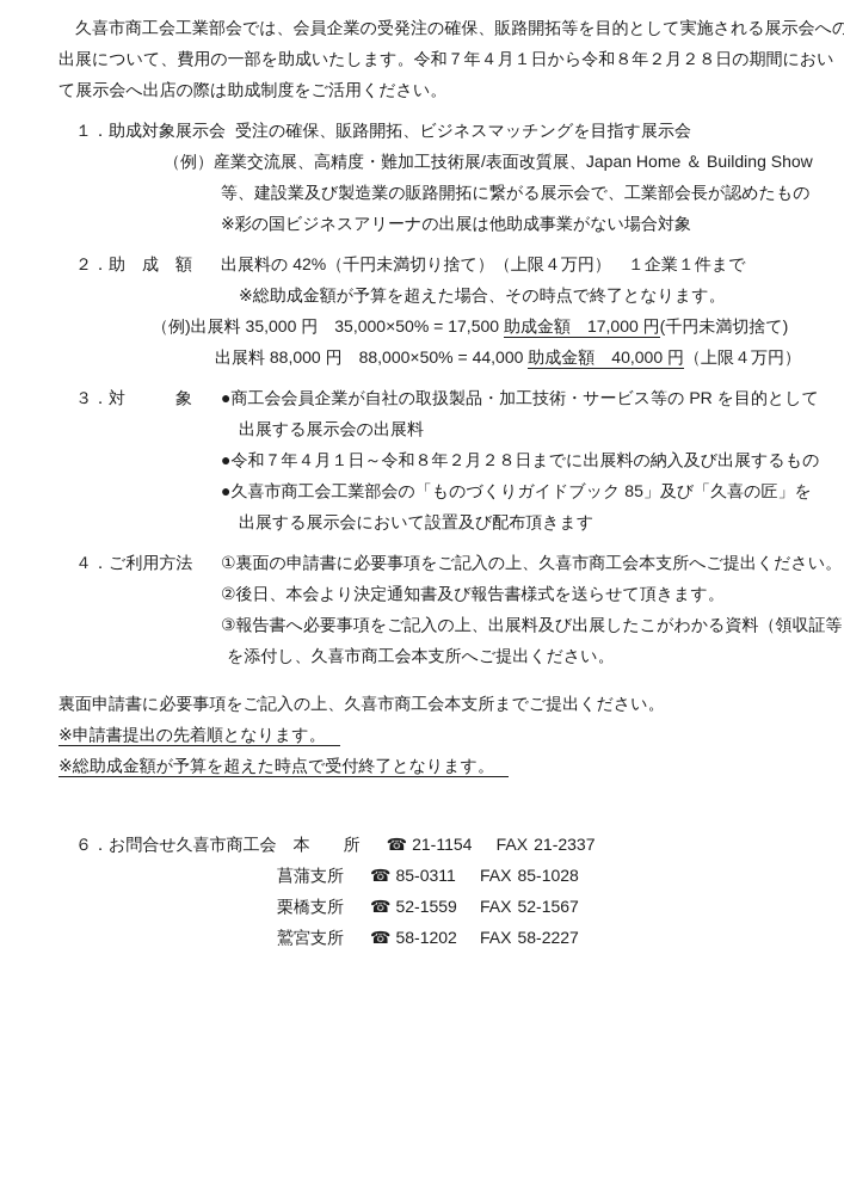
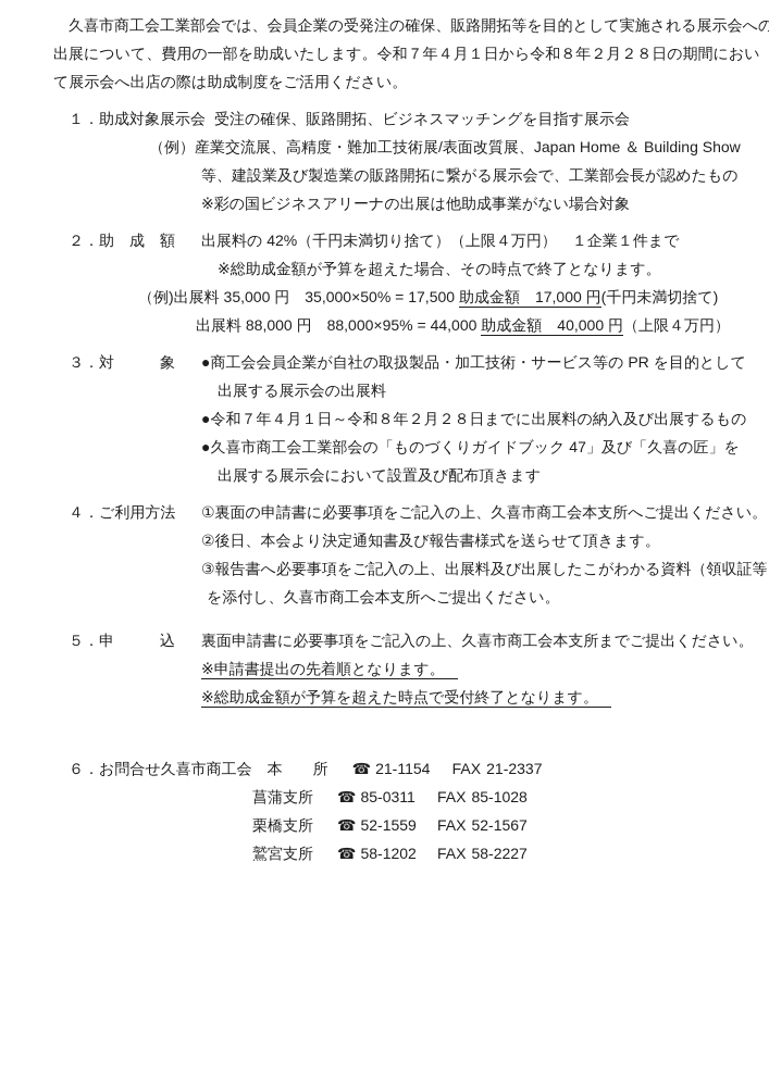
  久喜市商工会工業部会では、会員企業の受発注の確保、販路開拓等を目的として実施される展示会への
  出展について、費用の一部を助成いたします。令和７年４月１日から令和８年２月２８日の期間におい
  て展示会へ出店の際は助成制度をご活用ください。
  １．助成対象展示会 受注の確保、販路開拓、ビジネスマッチングを目指す展示会
  （例）産業交流展、高精度・難加工技術展/表面改質展、Japan Home ＆ Building Show
  等、建設業及び製造業の販路開拓に繋がる展示会で、工業部会長が認めたもの
  ※彩の国ビジネスアリーナの出展は他助成事業がない場合対象
  ２．助 成 額
  出展料の 42%（千円未満切り捨て）（上限４万円） １企業１件まで
  ※総助成金額が予算を超えた場合、その時点で終了となります。
  （例)出展料 35,000 円 35,000×50% = 17,500 助成金額 17,000 円(千円未満切捨て)
- 出展料 88,000 円 88,000×50% = 44,000 助成金額 40,000 円（上限４万円）
+ 出展料 88,000 円 88,000×95% = 44,000 助成金額 40,000 円（上限４万円）
  ３．対 象
  ●商工会会員企業が自社の取扱製品・加工技術・サービス等の PR を目的として
  出展する展示会の出展料
  ●令和７年４月１日～令和８年２月２８日までに出展料の納入及び出展するもの
- ●久喜市商工会工業部会の「ものづくりガイドブック 85」及び「久喜の匠」を
+ ●久喜市商工会工業部会の「ものづくりガイドブック 47」及び「久喜の匠」を
  出展する展示会において設置及び配布頂きます
  ４．ご利用方法
  ①裏面の申請書に必要事項をご記入の上、久喜市商工会本支所へご提出ください。
  ②後日、本会より決定通知書及び報告書様式を送らせて頂きます。
  ③報告書へ必要事項をご記入の上、出展料及び出展したこがわかる資料（領収証等
  を添付し、久喜市商工会本支所へご提出ください。
+ ５．申 込
  裏面申請書に必要事項をご記入の上、久喜市商工会本支所までご提出ください。
  ※申請書提出の先着順となります。
  ※総助成金額が予算を超えた時点で受付終了となります。
  ６．お問合せ
  久喜市商工会
  本 所
  ☎ 21-1154
  FAX 21-2337
  菖蒲支所
  ☎ 85-0311
  FAX 85-1028
  栗橋支所
  ☎ 52-1559
  FAX 52-1567
  鷲宮支所
  ☎ 58-1202
  FAX 58-2227
